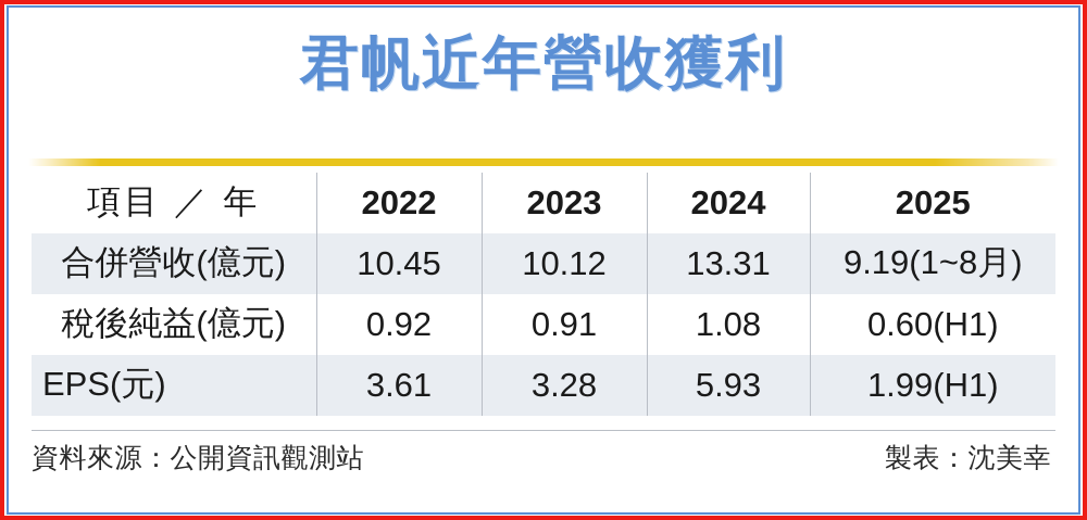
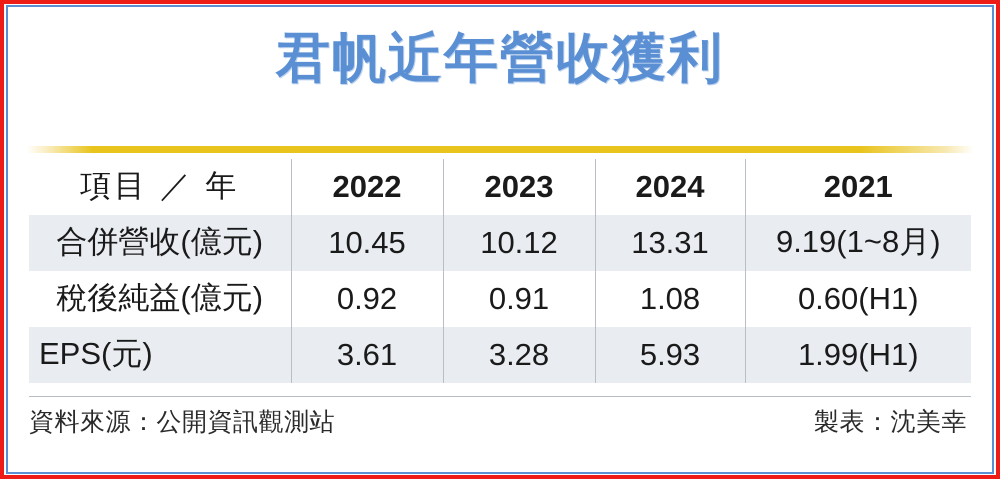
  君帆近年營收獲利
- 項目 ／ 年	2022	2023	2024	2025
+ 項目 ／ 年	2022	2023	2024	2021
  合併營收(億元)	10.45	10.12	13.31	9.19(1~8月)
  稅後純益(億元)	0.92	0.91	1.08	0.60(H1)
  EPS(元)	3.61	3.28	5.93	1.99(H1)
  資料來源：公開資訊觀測站
  製表：沈美幸
